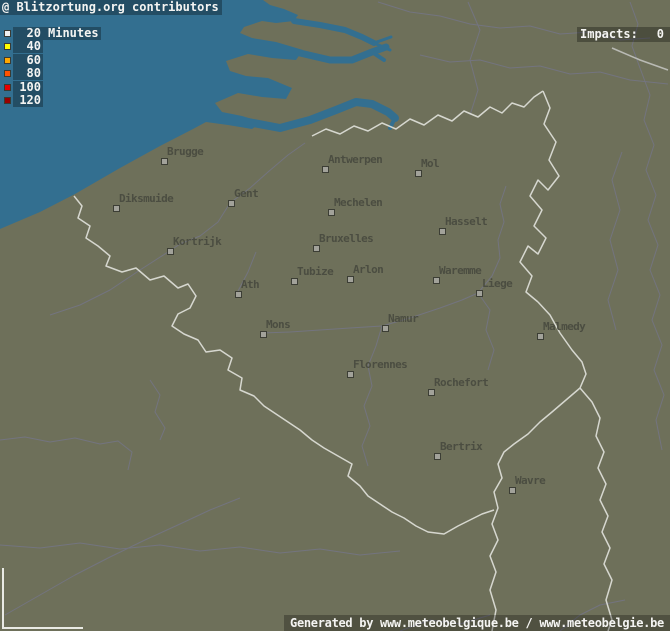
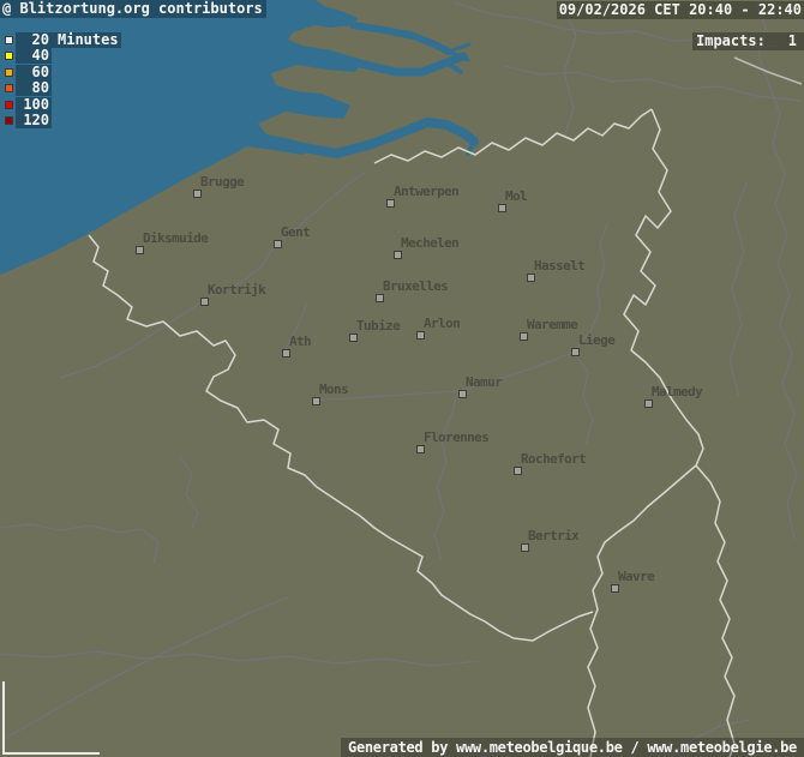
  Brugge
  Antwerpen
  Mol
  Gent
  Diksmuide
  Mechelen
  Hasselt
  Kortrijk
  Bruxelles
  Tubize
  Arlon
  Waremme
  Liege
  Ath
  Mons
  Namur
  Malmedy
  Florennes
  Rochefort
  Bertrix
  Wavre
  @ Blitzortung.org contributors
+ 09/02/2026 CET 20:40 - 22:40
  Impacts:
- 0
+ 1
  20
  Minutes
  40
  60
  80
  100
  120
  Generated by www.meteobelgique.be / www.meteobelgie.be
